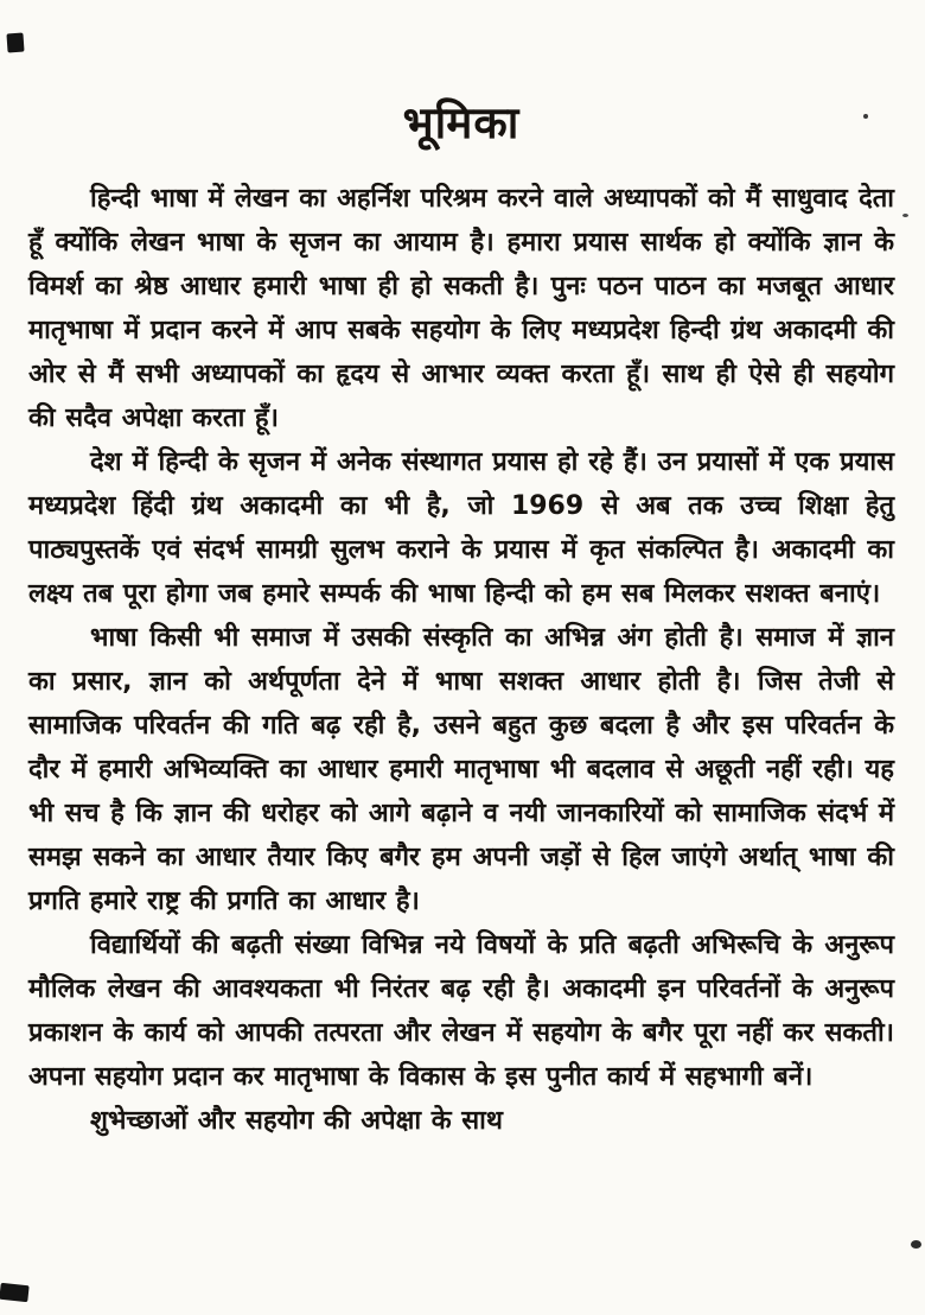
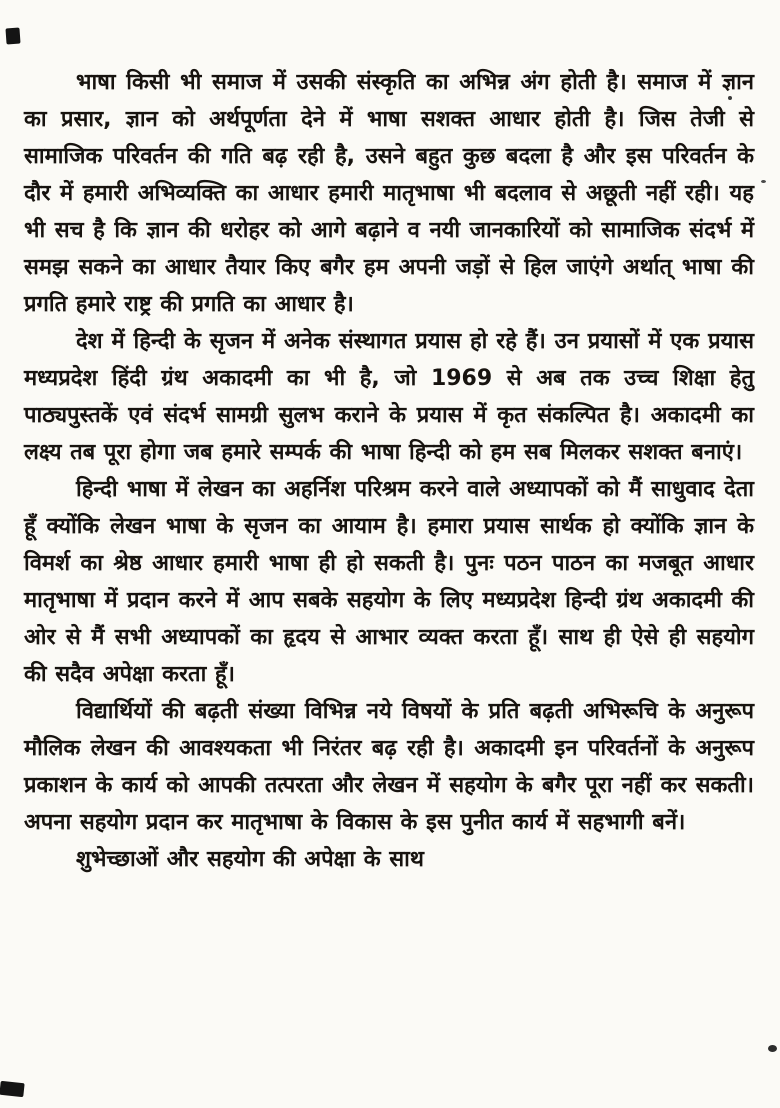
- भूमिका
- हिन्दी भाषा में लेखन का अहर्निश परिश्रम करने वाले अध्यापकों को मैं साधुवाद देता हूँ क्योंकि लेखन भाषा के सृजन का आयाम है। हमारा प्रयास सार्थक हो क्योंकि ज्ञान के विमर्श का श्रेष्ठ आधार हमारी भाषा ही हो सकती है। पुनः पठन पाठन का मजबूत आधार मातृभाषा में प्रदान करने में आप सबके सहयोग के लिए मध्यप्रदेश हिन्दी ग्रंथ अकादमी की ओर से मैं सभी अध्यापकों का हृदय से आभार व्यक्त करता हूँ। साथ ही ऐसे ही सहयोग की सदैव अपेक्षा करता हूँ।
+ भाषा किसी भी समाज में उसकी संस्कृति का अभिन्न अंग होती है। समाज में ज्ञान का प्रसार, ज्ञान को अर्थपूर्णता देने में भाषा सशक्त आधार होती है। जिस तेजी से सामाजिक परिवर्तन की गति बढ़ रही है, उसने बहुत कुछ बदला है और इस परिवर्तन के दौर में हमारी अभिव्यक्ति का आधार हमारी मातृभाषा भी बदलाव से अछूती नहीं रही। यह भी सच है कि ज्ञान की धरोहर को आगे बढ़ाने व नयी जानकारियों को सामाजिक संदर्भ में समझ सकने का आधार तैयार किए बगैर हम अपनी जड़ों से हिल जाएंगे अर्थात् भाषा की प्रगति हमारे राष्ट्र की प्रगति का आधार है।
  देश में हिन्दी के सृजन में अनेक संस्थागत प्रयास हो रहे हैं। उन प्रयासों में एक प्रयास मध्यप्रदेश हिंदी ग्रंथ अकादमी का भी है, जो 1969 से अब तक उच्च शिक्षा हेतु पाठ्यपुस्तकें एवं संदर्भ सामग्री सुलभ कराने के प्रयास में कृत संकल्पित है। अकादमी का लक्ष्य तब पूरा होगा जब हमारे सम्पर्क की भाषा हिन्दी को हम सब मिलकर सशक्त बनाएं।
- भाषा किसी भी समाज में उसकी संस्कृति का अभिन्न अंग होती है। समाज में ज्ञान का प्रसार, ज्ञान को अर्थपूर्णता देने में भाषा सशक्त आधार होती है। जिस तेजी से सामाजिक परिवर्तन की गति बढ़ रही है, उसने बहुत कुछ बदला है और इस परिवर्तन के दौर में हमारी अभिव्यक्ति का आधार हमारी मातृभाषा भी बदलाव से अछूती नहीं रही। यह भी सच है कि ज्ञान की धरोहर को आगे बढ़ाने व नयी जानकारियों को सामाजिक संदर्भ में समझ सकने का आधार तैयार किए बगैर हम अपनी जड़ों से हिल जाएंगे अर्थात् भाषा की प्रगति हमारे राष्ट्र की प्रगति का आधार है।
+ हिन्दी भाषा में लेखन का अहर्निश परिश्रम करने वाले अध्यापकों को मैं साधुवाद देता हूँ क्योंकि लेखन भाषा के सृजन का आयाम है। हमारा प्रयास सार्थक हो क्योंकि ज्ञान के विमर्श का श्रेष्ठ आधार हमारी भाषा ही हो सकती है। पुनः पठन पाठन का मजबूत आधार मातृभाषा में प्रदान करने में आप सबके सहयोग के लिए मध्यप्रदेश हिन्दी ग्रंथ अकादमी की ओर से मैं सभी अध्यापकों का हृदय से आभार व्यक्त करता हूँ। साथ ही ऐसे ही सहयोग की सदैव अपेक्षा करता हूँ।
  विद्यार्थियों की बढ़ती संख्या विभिन्न नये विषयों के प्रति बढ़ती अभिरूचि के अनुरूप मौलिक लेखन की आवश्यकता भी निरंतर बढ़ रही है। अकादमी इन परिवर्तनों के अनुरूप प्रकाशन के कार्य को आपकी तत्परता और लेखन में सहयोग के बगैर पूरा नहीं कर सकती। अपना सहयोग प्रदान कर मातृभाषा के विकास के इस पुनीत कार्य में सहभागी बनें।
  शुभेच्छाओं और सहयोग की अपेक्षा के साथ
